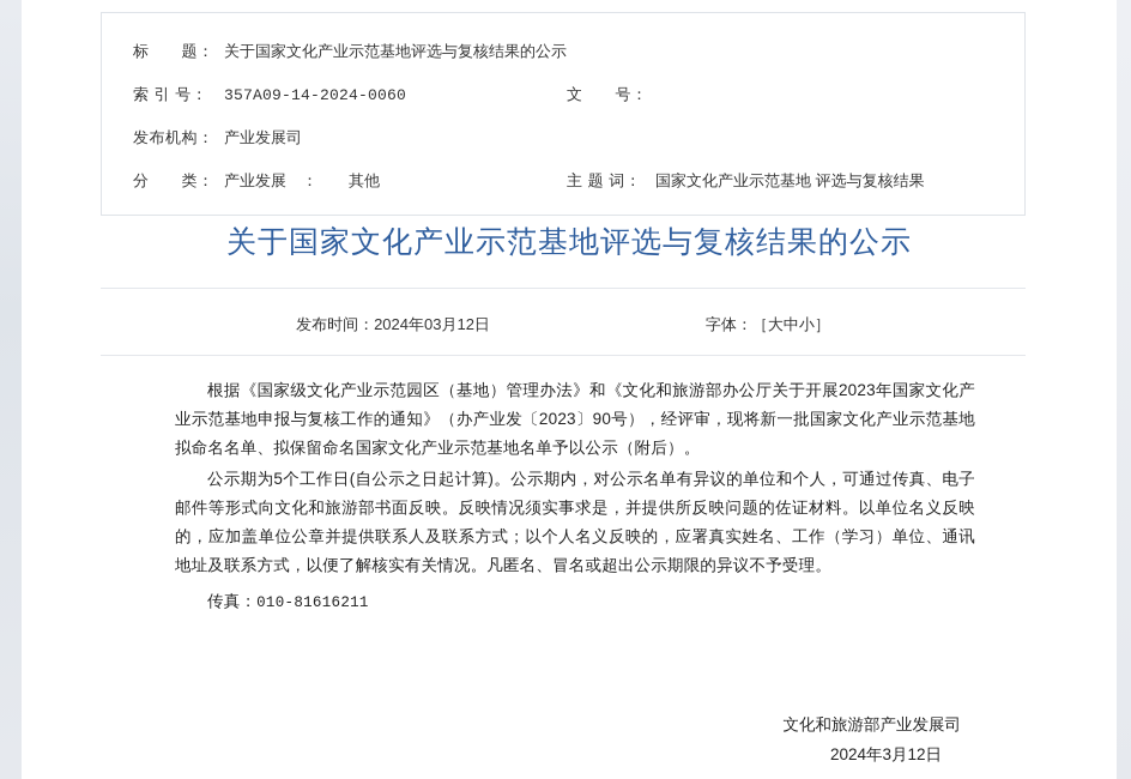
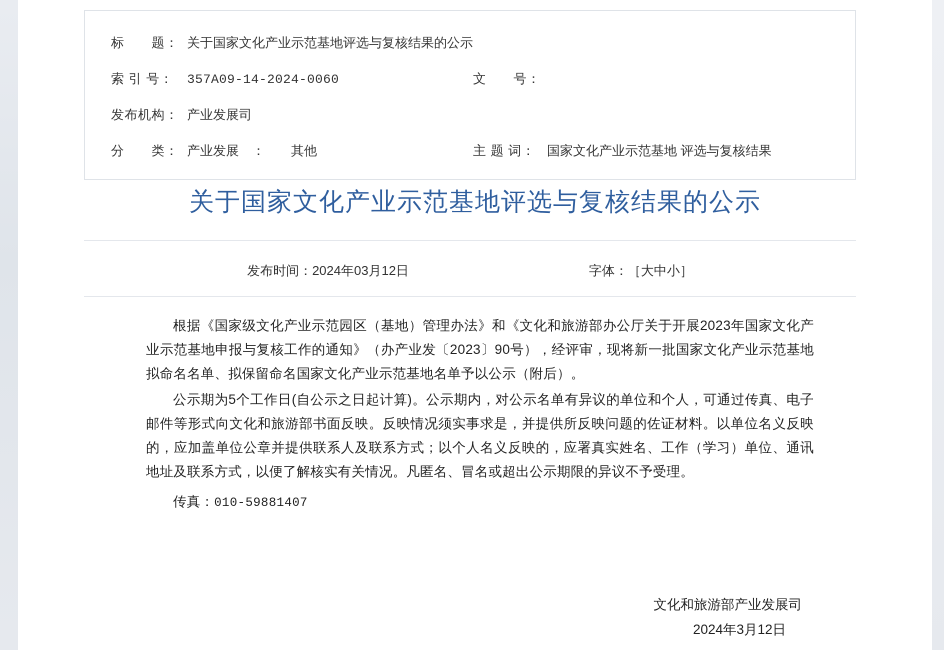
  标 题：
  关于国家文化产业示范基地评选与复核结果的公示
  索 引 号：
  357A09-14-2024-0060
  文 号：
  发布机构：
  产业发展司
  分 类：
  产业发展 ： 其他
  主 题 词：
  国家文化产业示范基地 评选与复核结果
  关于国家文化产业示范基地评选与复核结果的公示
  发布时间：2024年03月12日
  字体：［大中小］
  根据《国家级文化产业示范园区（基地）管理办法》和《文化和旅游部办公厅关于开展2023年国家文化产业示范基地申报与复核工作的通知》（办产业发〔2023〕90号），经评审，现将新一批国家文化产业示范基地拟命名名单、拟保留命名国家文化产业示范基地名单予以公示（附后）。
  公示期为5个工作日(自公示之日起计算)。公示期内，对公示名单有异议的单位和个人，可通过传真、电子邮件等形式向文化和旅游部书面反映。反映情况须实事求是，并提供所反映问题的佐证材料。以单位名义反映的，应加盖单位公章并提供联系人及联系方式；以个人名义反映的，应署真实姓名、工作（学习）单位、通讯地址及联系方式，以便了解核实有关情况。凡匿名、冒名或超出公示期限的异议不予受理。
- 传真：010-81616211
+ 传真：010-59881407
  文化和旅游部产业发展司
  2024年3月12日
